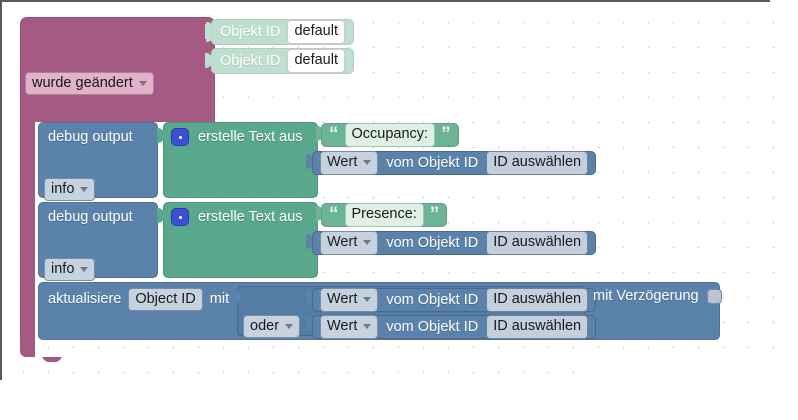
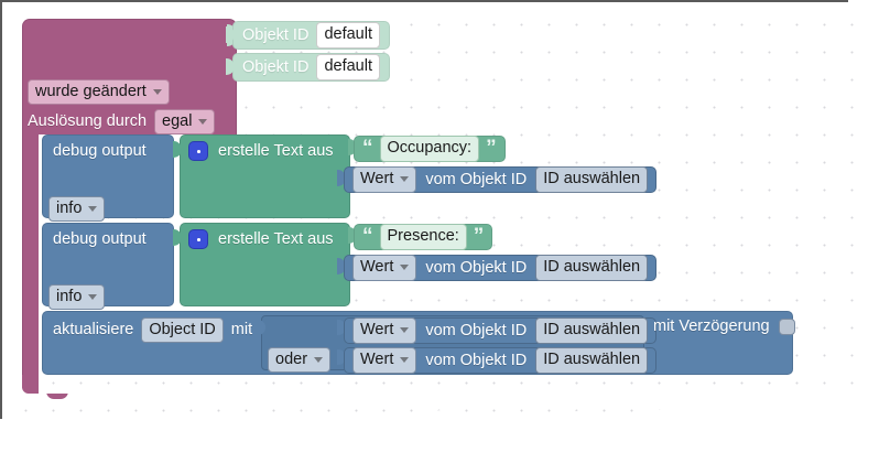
  wurde geändert
+ Auslösung durch
+ egal
  Objekt ID
  default
  Objekt ID
  default
  debug output
  info
  erstelle Text aus
  “
  Occupancy:
  ”
  Wert
  vom Objekt ID
  ID auswählen
  debug output
  info
  erstelle Text aus
  “
  Presence:
  ”
  Wert
  vom Objekt ID
  ID auswählen
  aktualisiere
  Object ID
  mit
  Wert
  vom Objekt ID
  ID auswählen
  oder
  Wert
  vom Objekt ID
  ID auswählen
  mit Verzögerung
